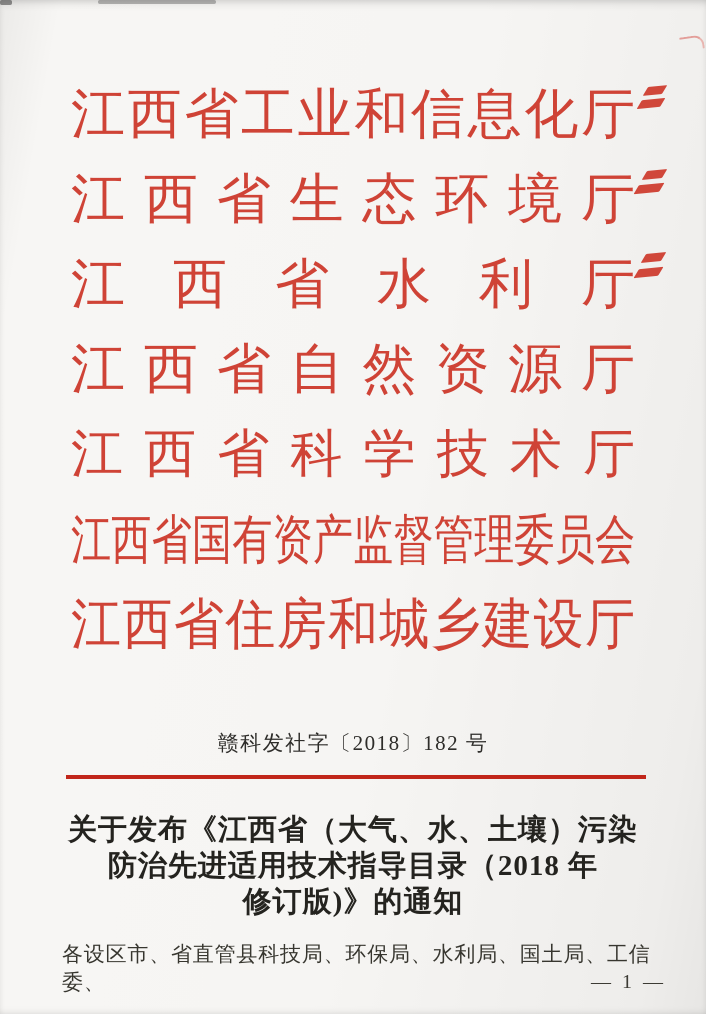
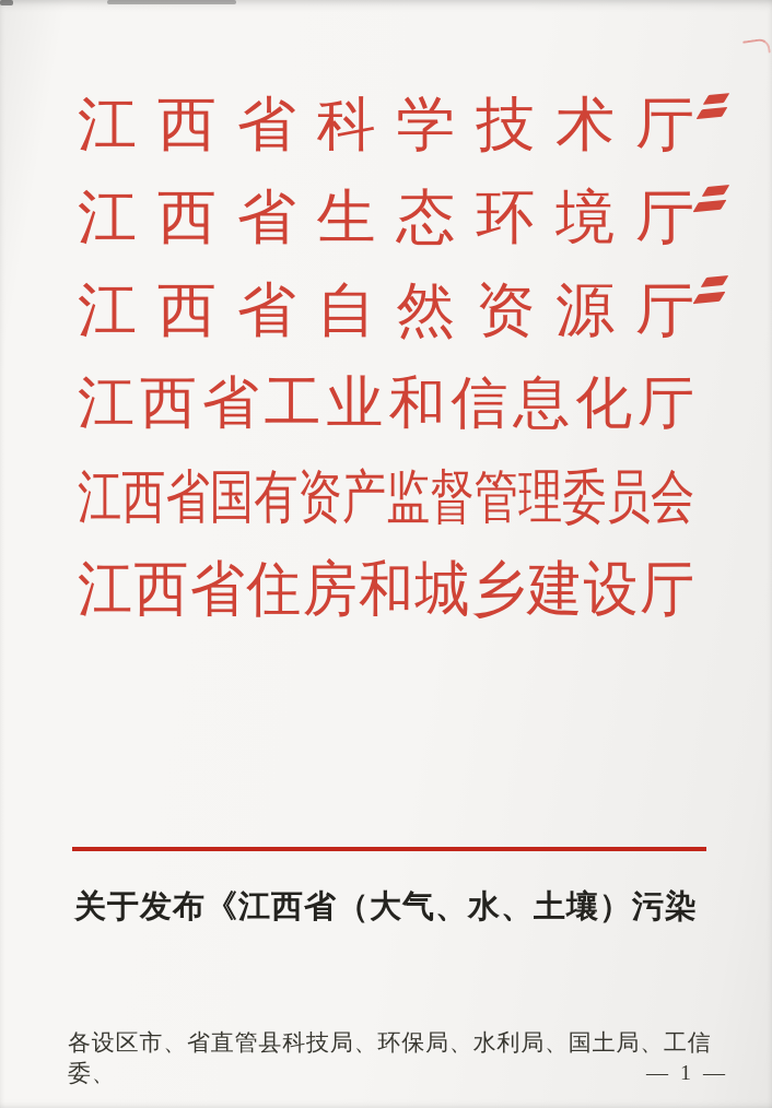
- 江西省工业和信息化厅
+ 江西省科学技术厅
  江西省生态环境厅
- 江西省水利厅
  江西省自然资源厅
- 江西省科学技术厅
+ 江西省工业和信息化厅
  江西省国有资产监督管理委员会
  江西省住房和城乡建设厅
- 赣科发社字〔2018〕182 号
  关于发布《江西省（大气、水、土壤）污染
- 防治先进适用技术指导目录（2018 年
- 修订版)》的通知
  各设区市、省直管县科技局、环保局、水利局、国土局、工信委、
  — 1 —
